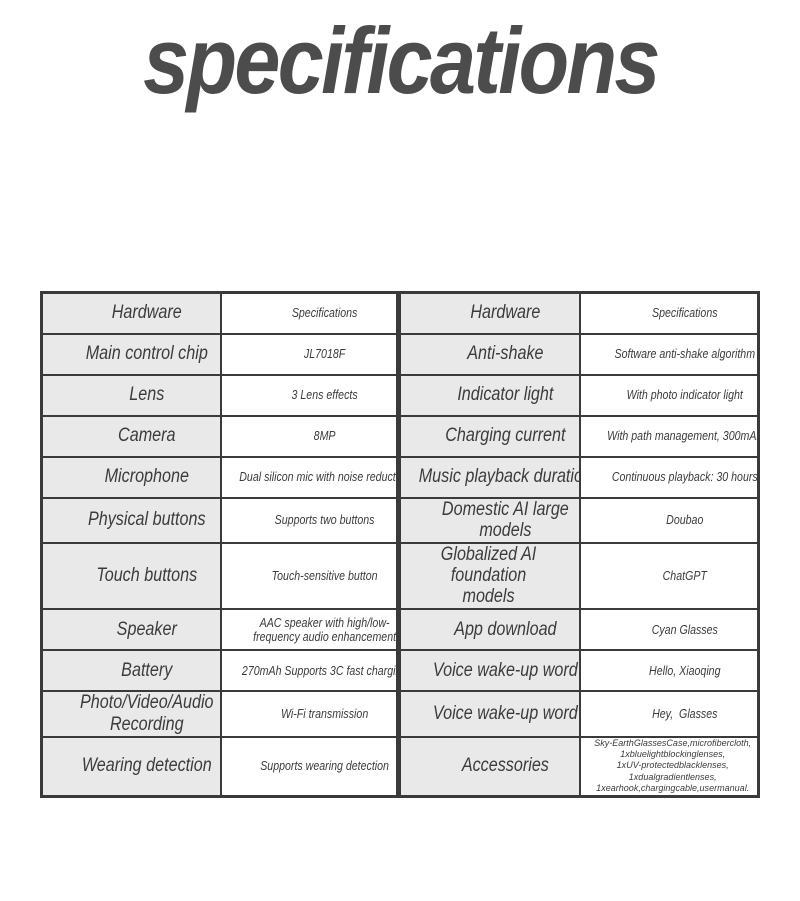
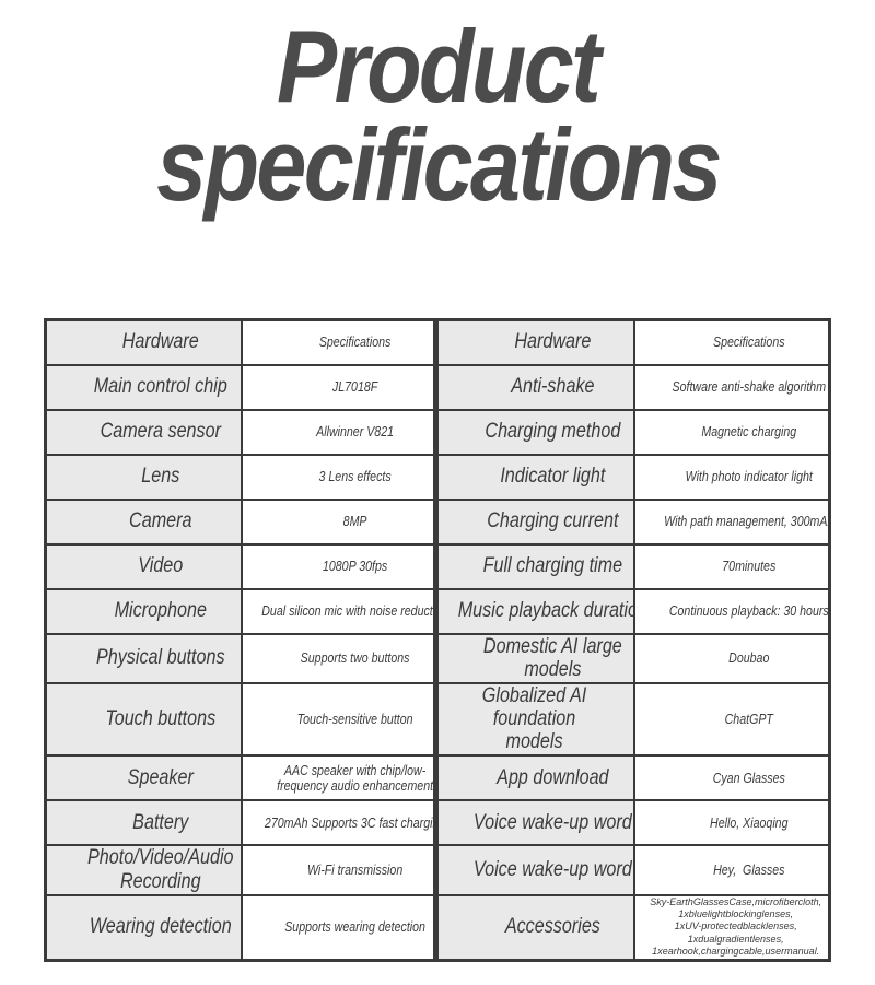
+ Product
  specifications
  Hardware	Specifications	Hardware	Specifications
  Main control chip	JL7018F	Anti-shake	Software anti-shake algorithm
+ Camera sensor	Allwinner V821	Charging method	Magnetic charging
  Lens	3 Lens effects	Indicator light	With photo indicator light
  Camera	8MP	Charging current	With path management, 300mA
+ Video	1080P 30fps	Full charging time	70minutes
  Microphone	Dual silicon mic with noise reduct	Music playback durati	Continuous playback: 30 hours
  Physical buttons	Supports two buttons	Domestic AI large models	Doubao
  Touch buttons	Touch-sensitive button	Globalized AI foundation models	ChatGPT
- Speaker	AAC speaker with high/low- frequency audio enhancement	App download	Cyan Glasses
+ Speaker	AAC speaker with chip/low- frequency audio enhancement	App download	Cyan Glasses
  Battery	270mAh Supports 3C fast chargi	Voice wake-up word	Hello, Xiaoqing
  Photo/Video/Audio Recording	Wi-Fi transmission	Voice wake-up word	Hey, Glasses
  Wearing detection	Supports wearing detection	Accessories	Sky-EarthGlassesCase,microfibercloth, 1xbluelightblockinglenses, 1xUV-protectedblacklenses, 1xdualgradientlenses, 1xearhook,chargingcable,usermanual.
